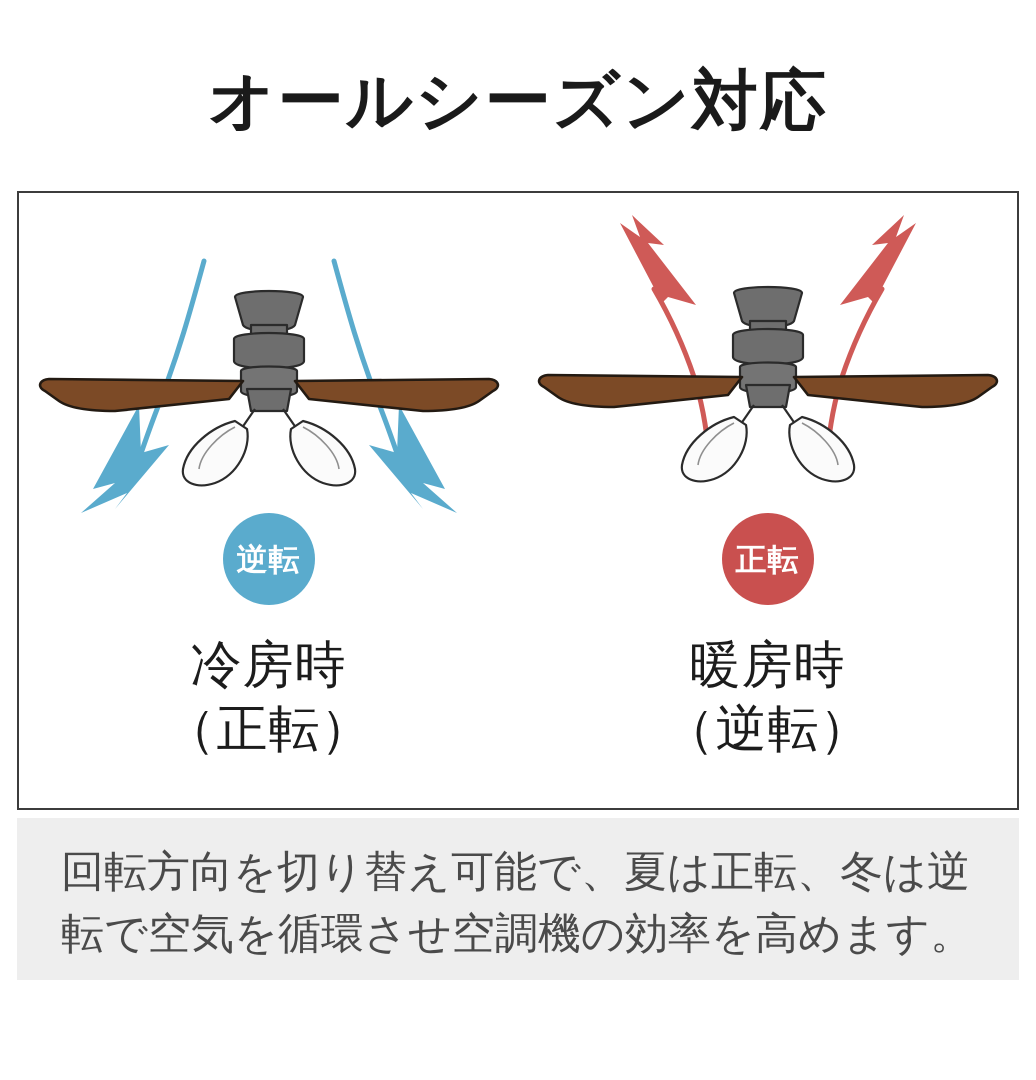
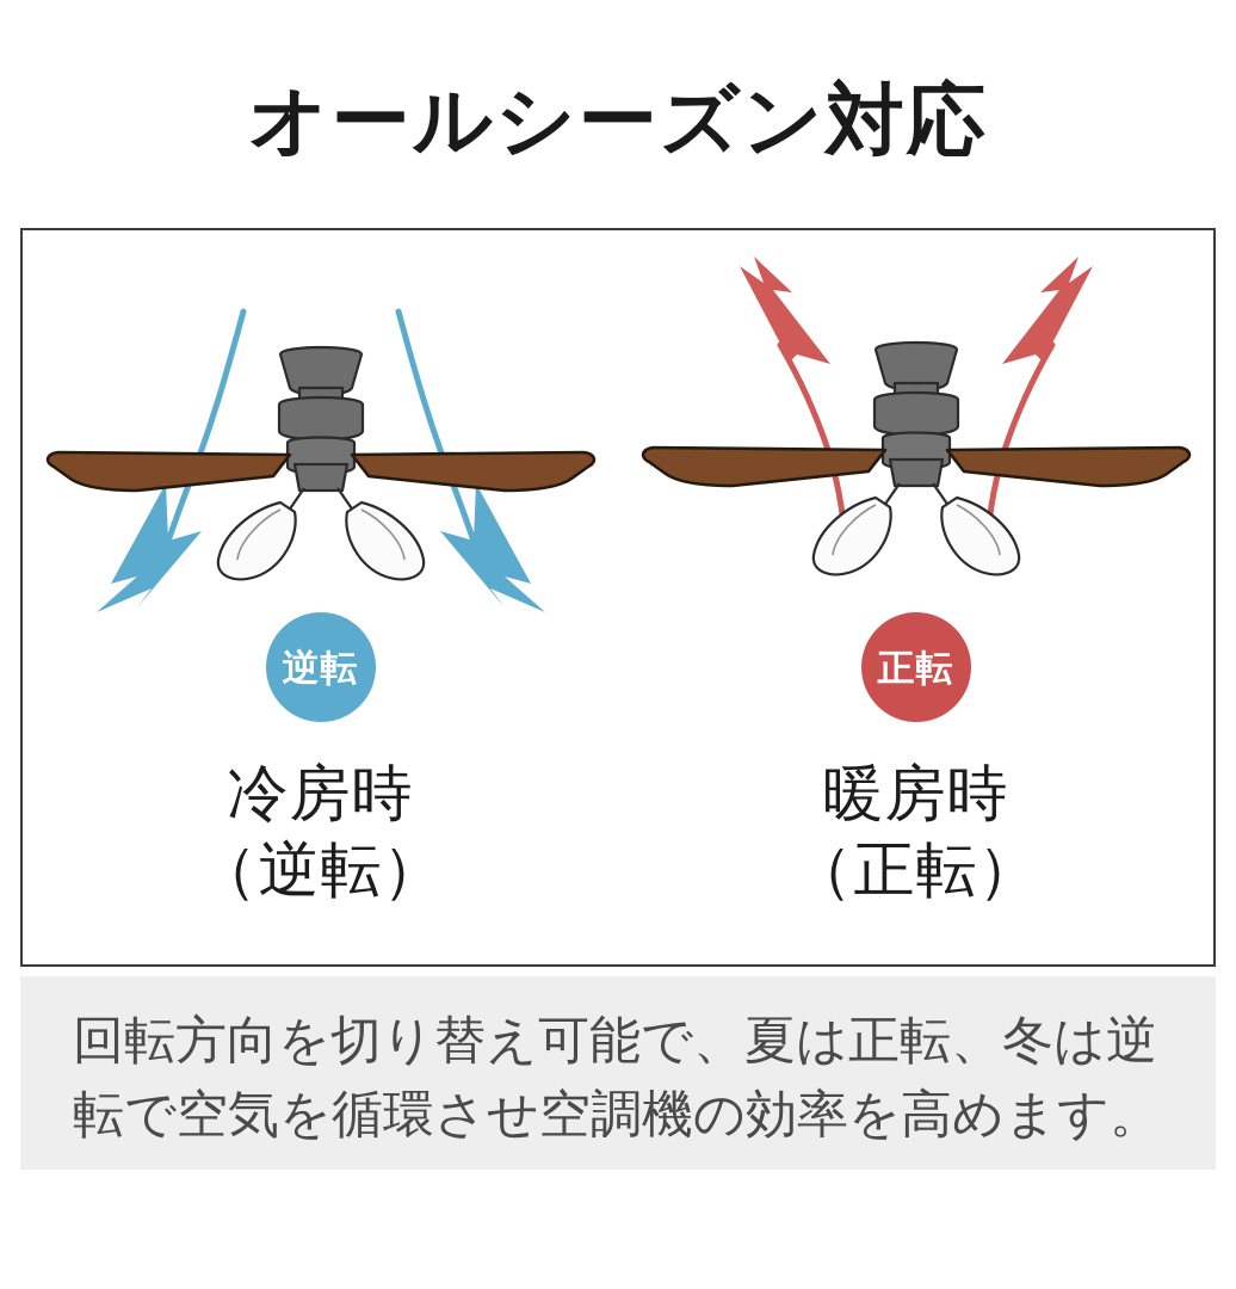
  オールシーズン対応
  逆転
  冷房時
- （正転）
+ （逆転）
  正転
  暖房時
- （逆転）
+ （正転）
  回転方向を切り替え可能で、夏は正転、冬は逆
  転で空気を循環させ空調機の効率を高めます。
